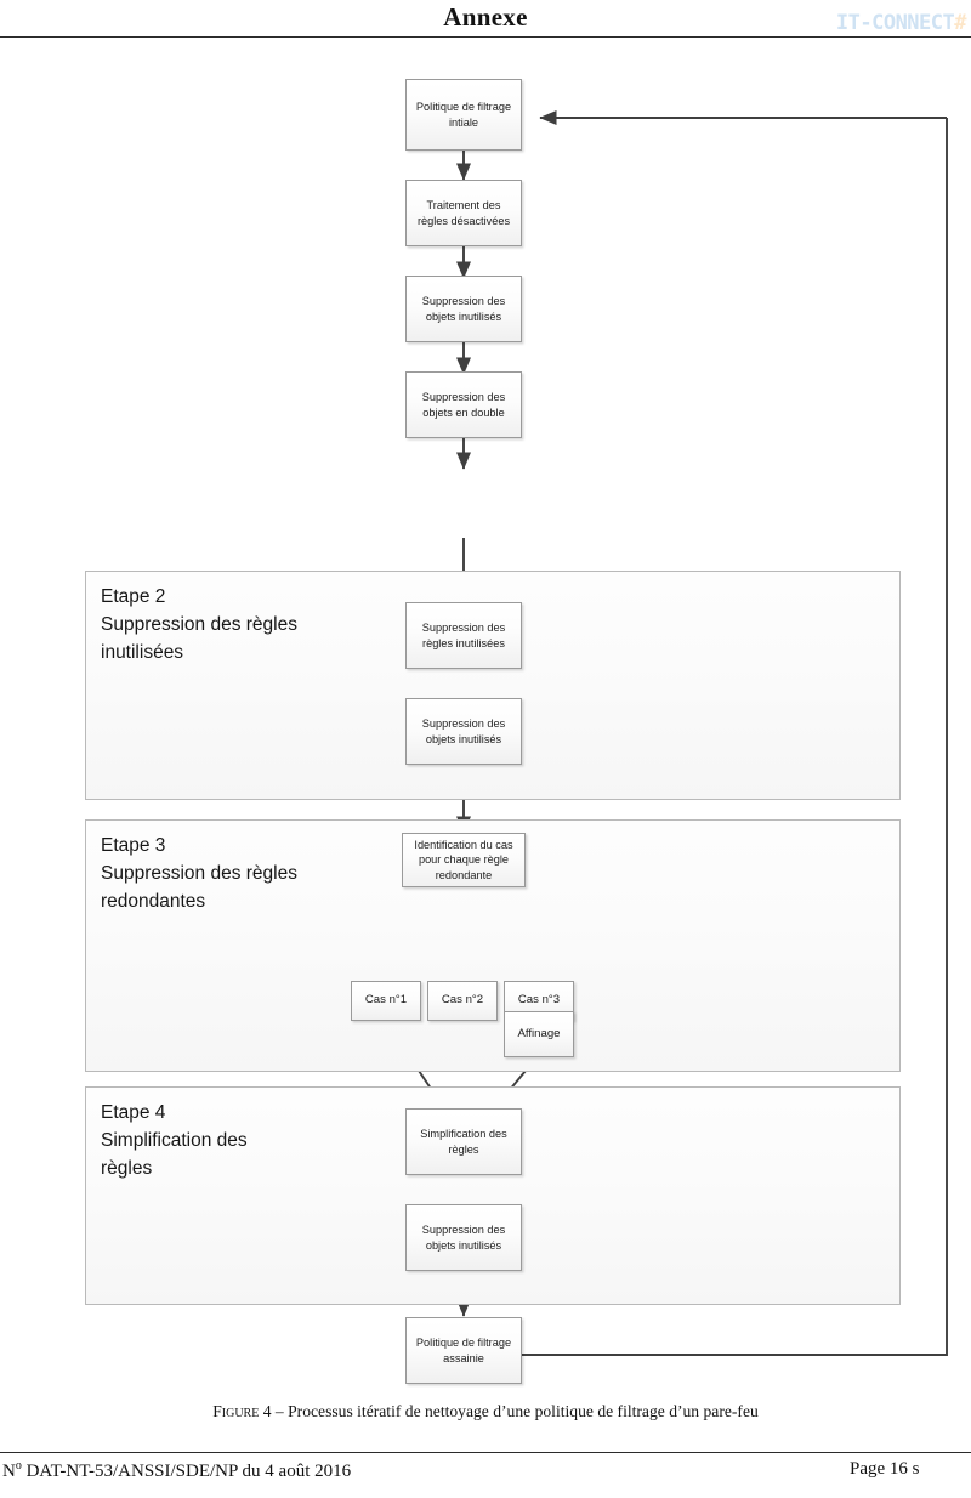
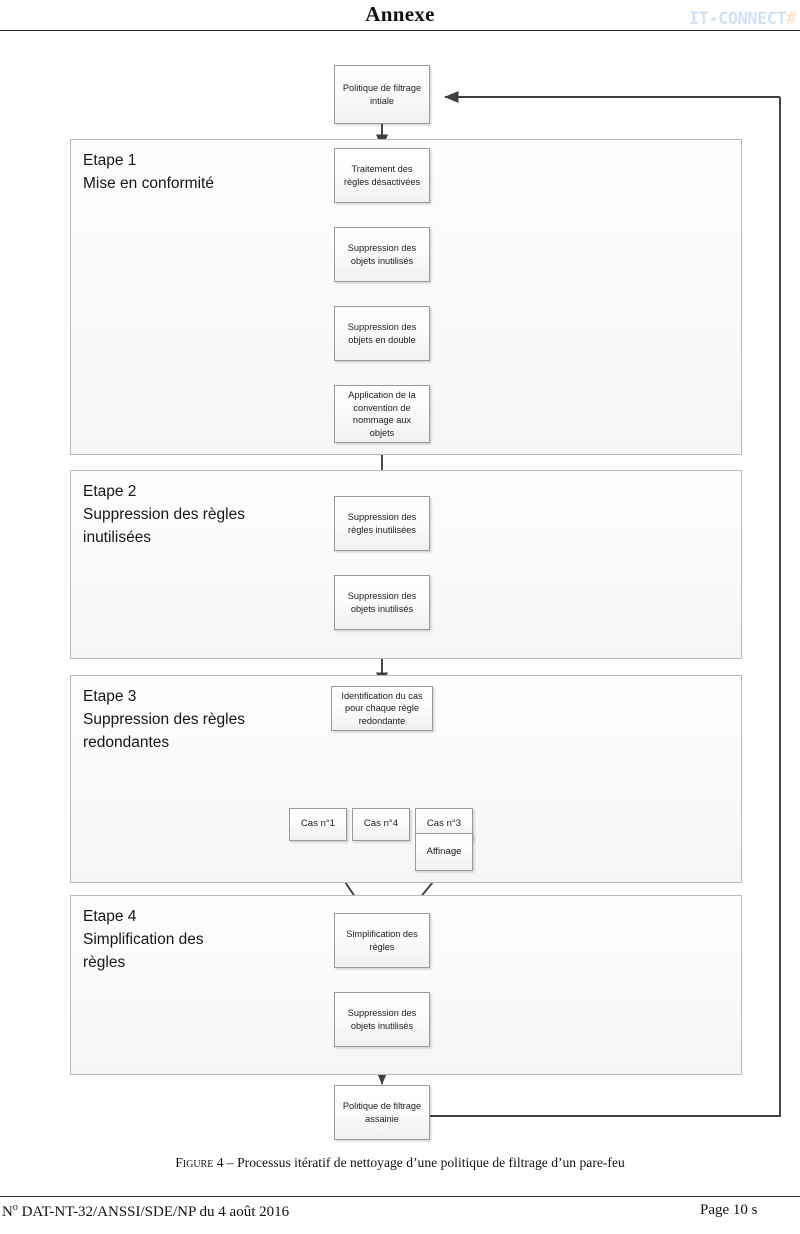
  Annexe
  IT-CONNECT#
+ Etape 1
+ Mise en conformité
  Etape 2
  Suppression des règles
  inutilisées
  Etape 3
  Suppression des règles
  redondantes
  Etape 4
  Simplification des
  règles
  Politique de filtrage
  intiale
  Traitement des
  règles désactivées
  Suppression des
  objets inutilisés
  Suppression des
  objets en double
+ Application de la
+ convention de
+ nommage aux
+ objets
  Suppression des
  règles inutilisées
  Suppression des
  objets inutilisés
  Identification du cas
  pour chaque règle
  redondante
  Cas n°1
- Cas n°2
+ Cas n°4
  Cas n°3
  Affinage
  Simplification des
  règles
  Suppression des
  objets inutilisés
  Politique de filtrage
  assainie
  Figure 4 – Processus itératif de nettoyage d’une politique de filtrage d’un pare-feu
- No DAT-NT-53/ANSSI/SDE/NP du 4 août 2016
+ No DAT-NT-32/ANSSI/SDE/NP du 4 août 2016
- Page 16 s
+ Page 10 s
